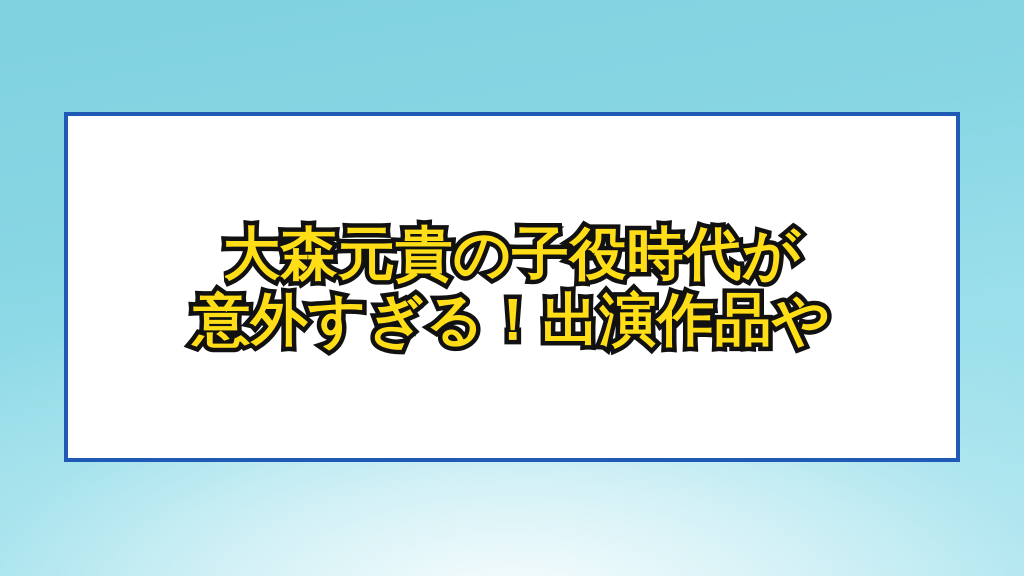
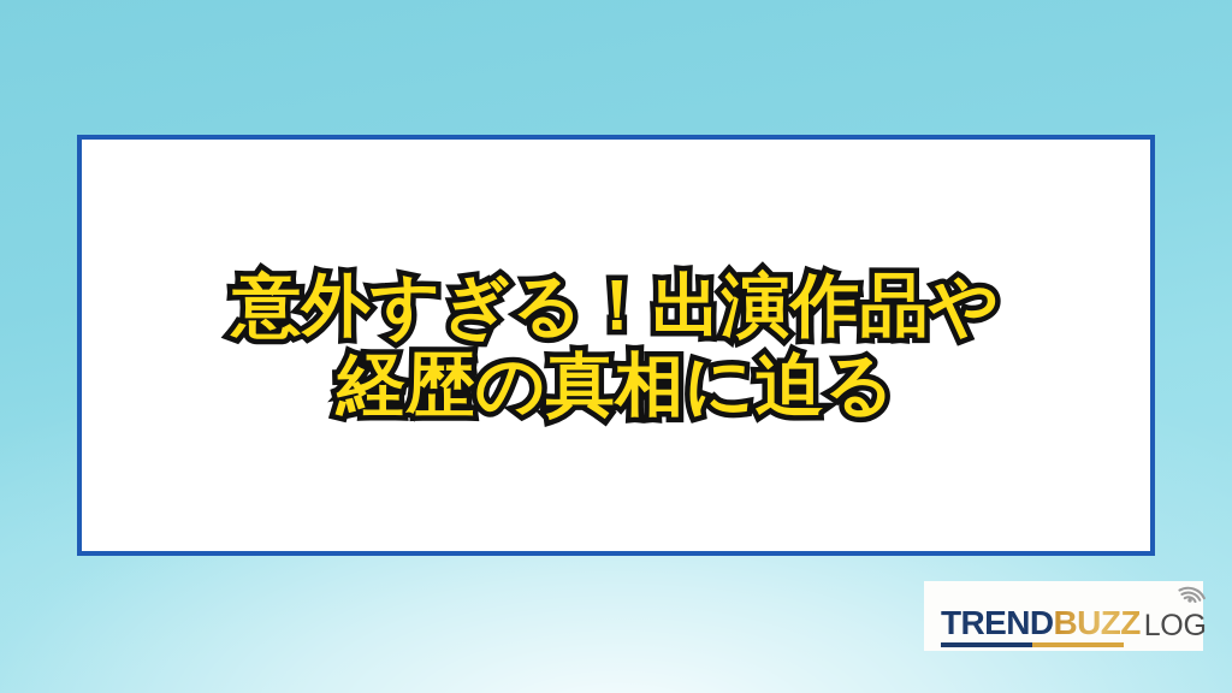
- 大森元貴の子役時代が
  意外すぎる！出演作品や
+ 経歴の真相に迫る
+ TREND
+ BUZZ
+ LOG
